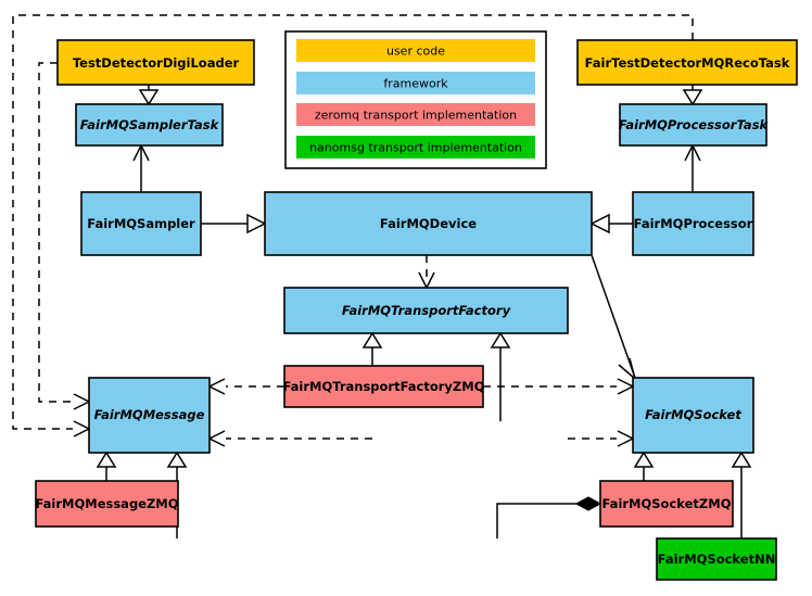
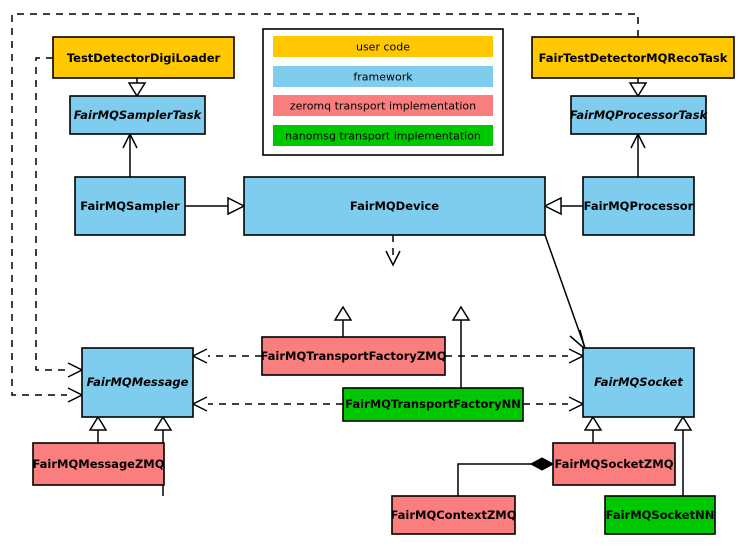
  user code
  framework
  zeromq transport implementation
  nanomsg transport implementation
  TestDetectorDigiLoader
  FairMQSamplerTask
  FairMQSampler
  FairMQDevice
  FairMQProcessor
  FairMQProcessorTask
  FairTestDetectorMQRecoTask
- FairMQTransportFactory
  FairMQTransportFactoryZMQ
+ FairMQTransportFactoryNN
  FairMQMessage
  FairMQSocket
  FairMQMessageZMQ
  FairMQSocketZMQ
+ FairMQContextZMQ
  FairMQSocketNN
